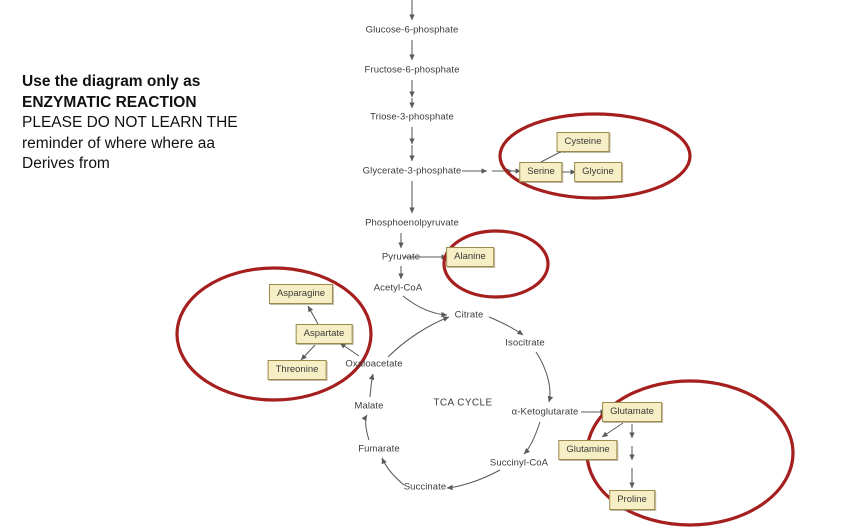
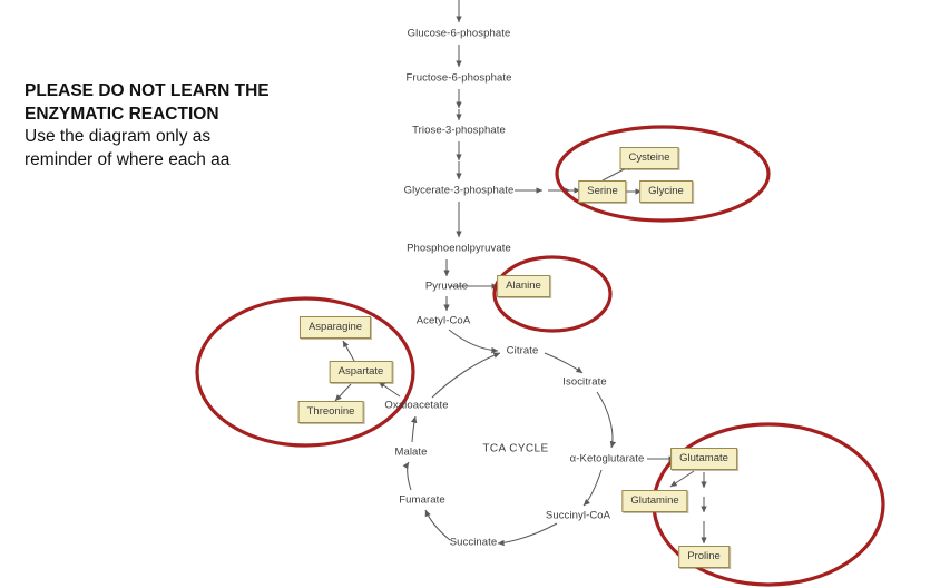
- Use the diagram only as
+ PLEASE DO NOT LEARN THE
  ENZYMATIC REACTION
- PLEASE DO NOT LEARN THE
+ Use the diagram only as
- reminder of where where aa
+ reminder of where each aa
- Derives from
  Glucose-6-phosphate
  Fructose-6-phosphate
  Triose-3-phosphate
  Glycerate-3-phosphate
  Phosphoenolpyruvate
  Pyruvate
  Acetyl-CoA
  Citrate
  Isocitrate
  α-Ketoglutarate
  Succinyl-CoA
  Succinate
  Fumarate
  Malate
  Oxaloacetate
  TCA CYCLE
  Cysteine
  Serine
  Glycine
  Alanine
  Asparagine
  Aspartate
  Threonine
  Glutamate
  Glutamine
  Proline
